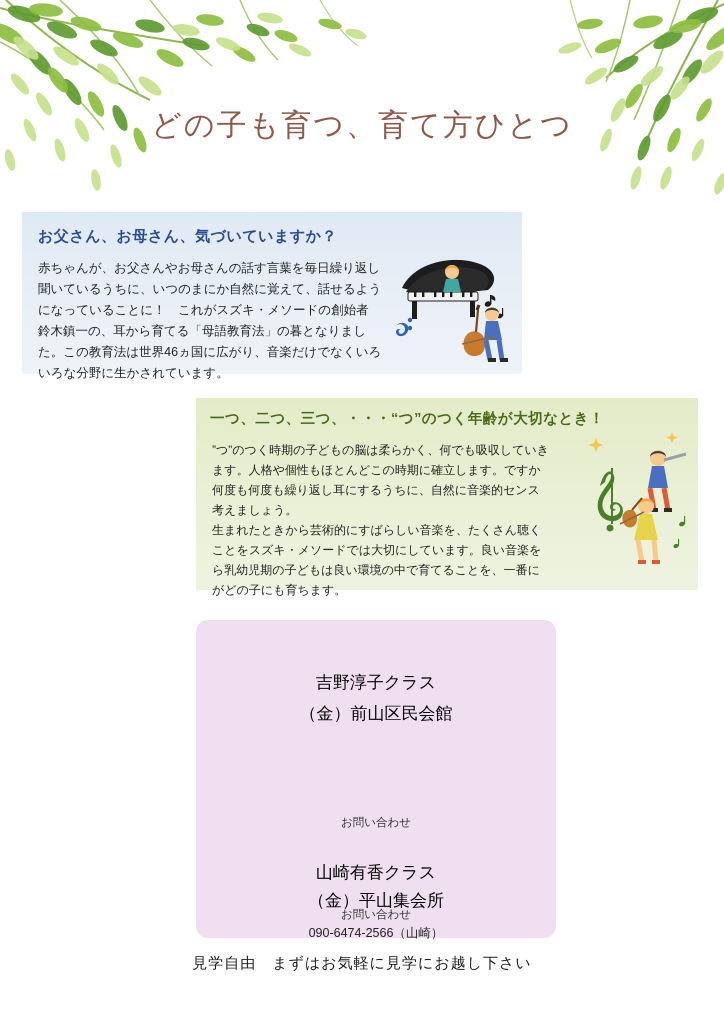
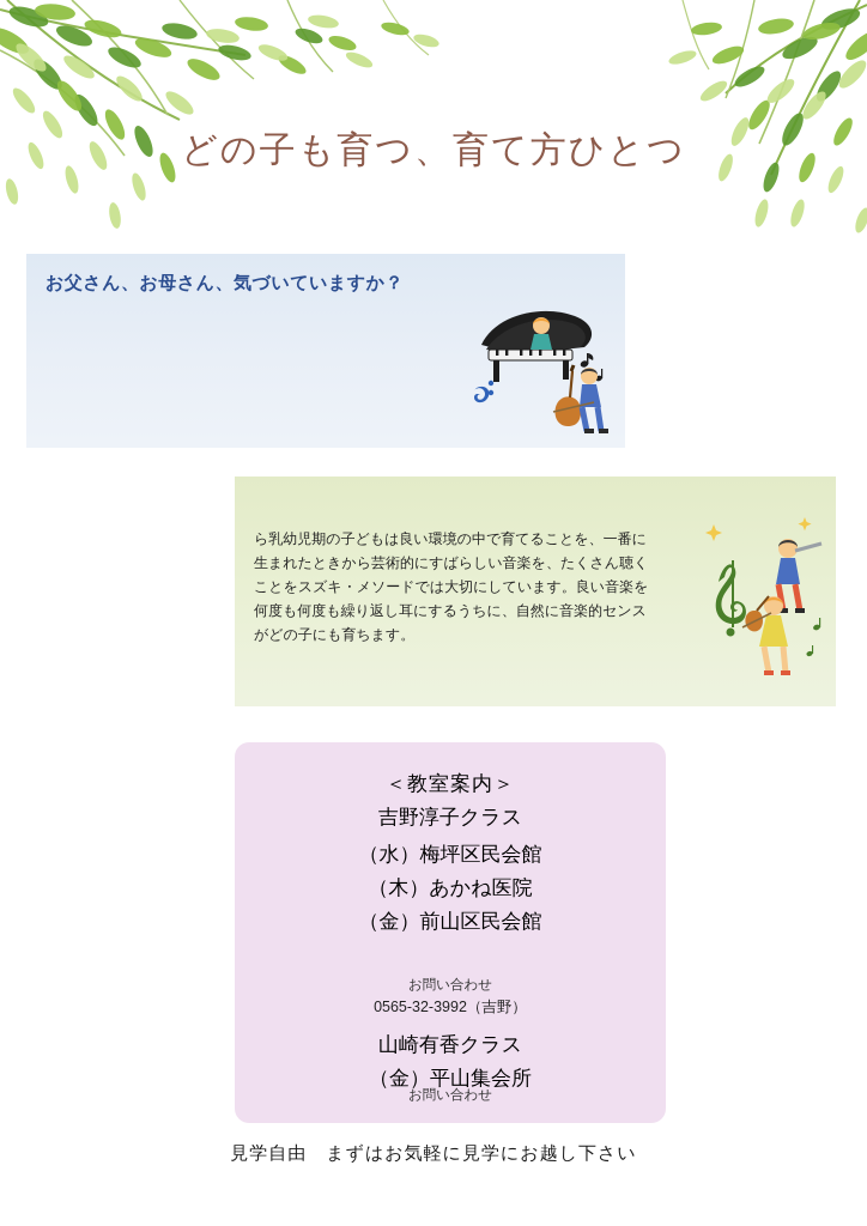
  どの子も育つ、育て方ひとつ
  お父さん、お母さん、気づいていますか？
- 赤ちゃんが、お父さんやお母さんの話す言葉を毎日繰り返し
- 聞いているうちに、いつのまにか自然に覚えて、話せるよう
- になっていることに！ これがスズキ・メソードの創始者
- 鈴木鎮一の、耳から育てる「母語教育法」の暮となりまし
- た。この教育法は世界46ヵ国に広がり、音楽だけでなくいろ
- いろな分野に生かされています。
- 一つ、二つ、三つ、・・・“つ”のつく年齢が大切なとき！
- ”つ”のつく時期の子どもの脳は柔らかく、何でも吸収していき
- ます。人格や個性もほとんどこの時期に確立します。ですか
- 何度も何度も繰り返し耳にするうちに、自然に音楽的センス
+ ら乳幼児期の子どもは良い環境の中で育てることを、一番に
- 考えましょう。
  生まれたときから芸術的にすばらしい音楽を、たくさん聴く
  ことをスズキ・メソードでは大切にしています。良い音楽を
- ら乳幼児期の子どもは良い環境の中で育てることを、一番に
+ 何度も何度も繰り返し耳にするうちに、自然に音楽的センス
  がどの子にも育ちます。
+ ＜教室案内＞
  吉野淳子クラス
+ （水）梅坪区民会館
+ （木）あかね医院
  （金）前山区民会館
  お問い合わせ
+ 0565-32-3992（吉野）
  山崎有香クラス
  （金）平山集会所
  お問い合わせ
- 090-6474-2566（山崎）
  見学自由 まずはお気軽に見学にお越し下さい
